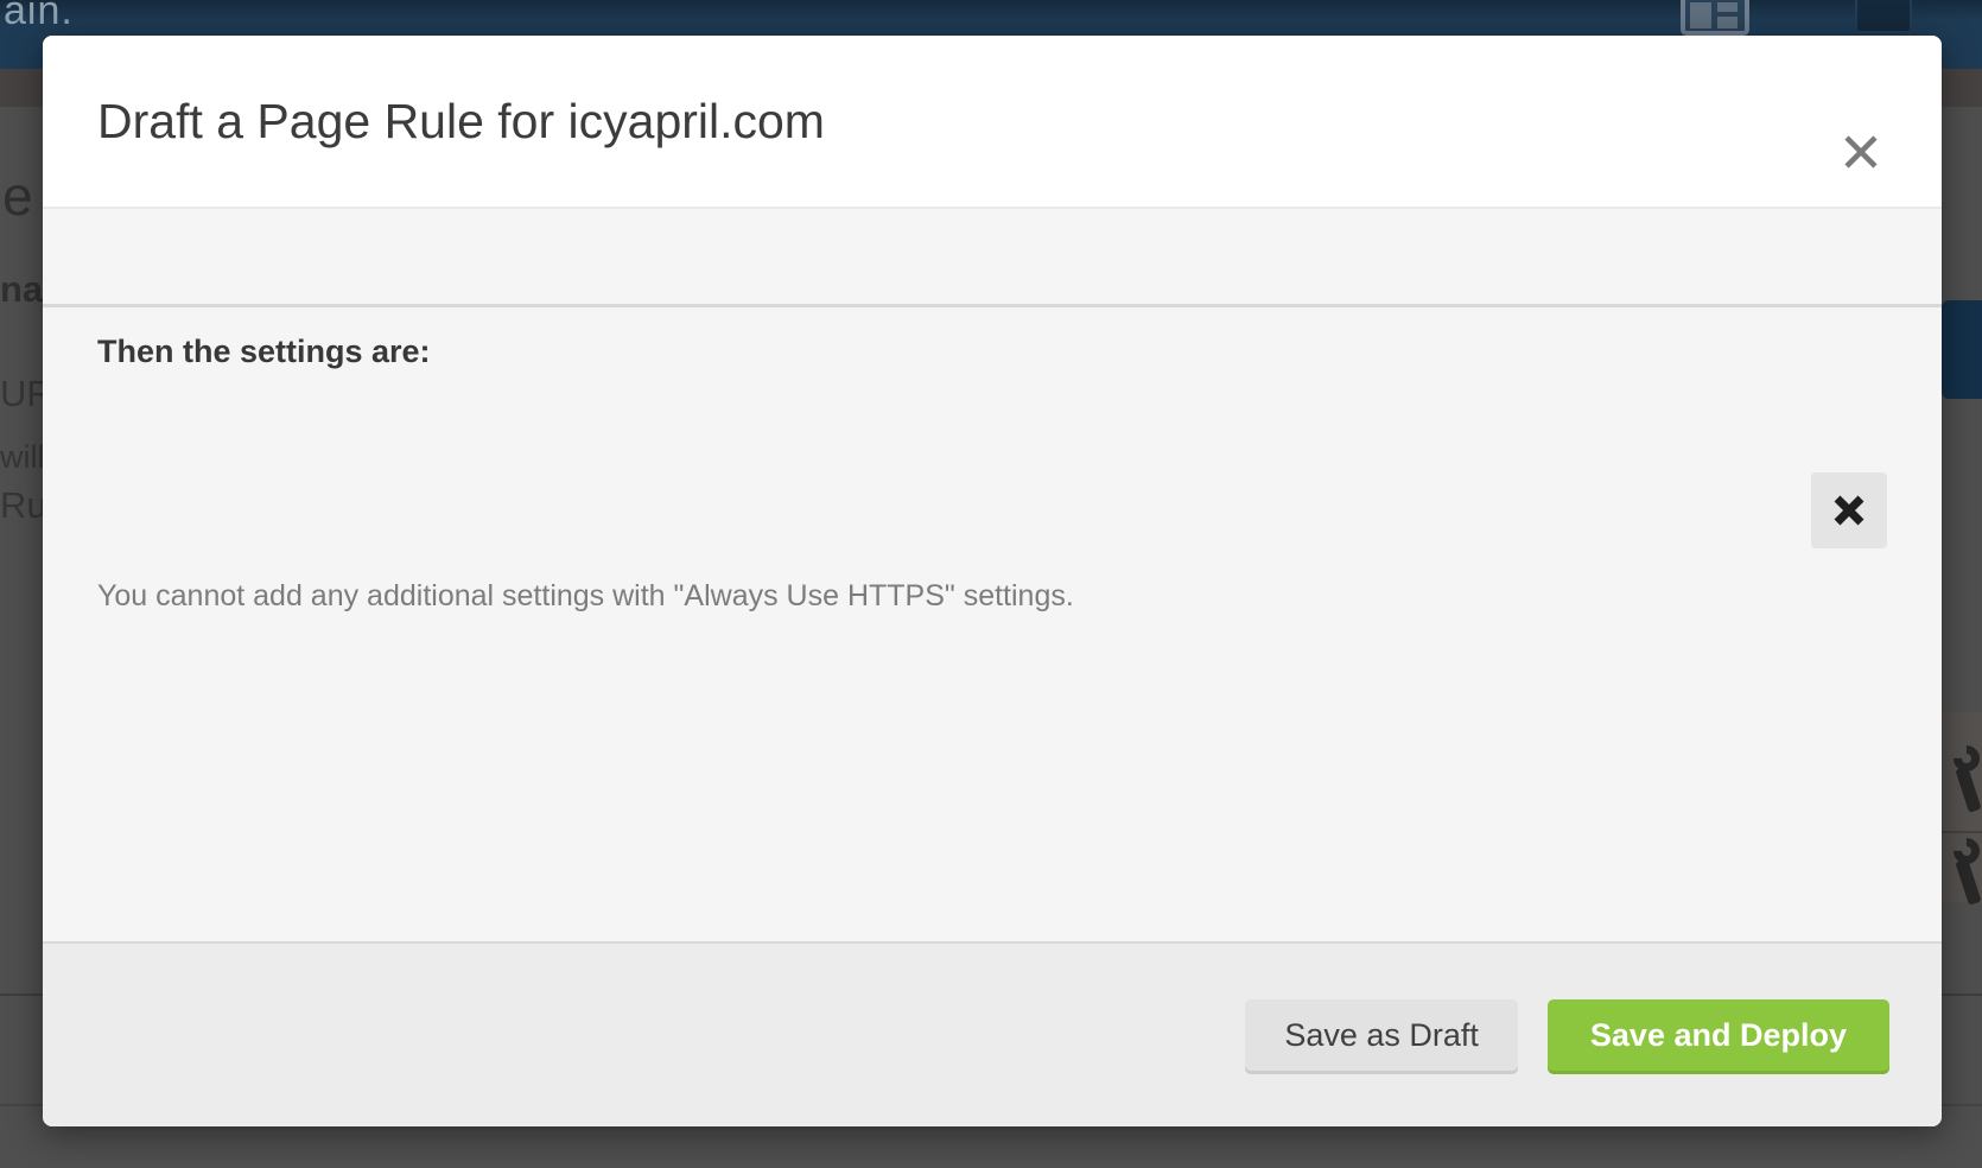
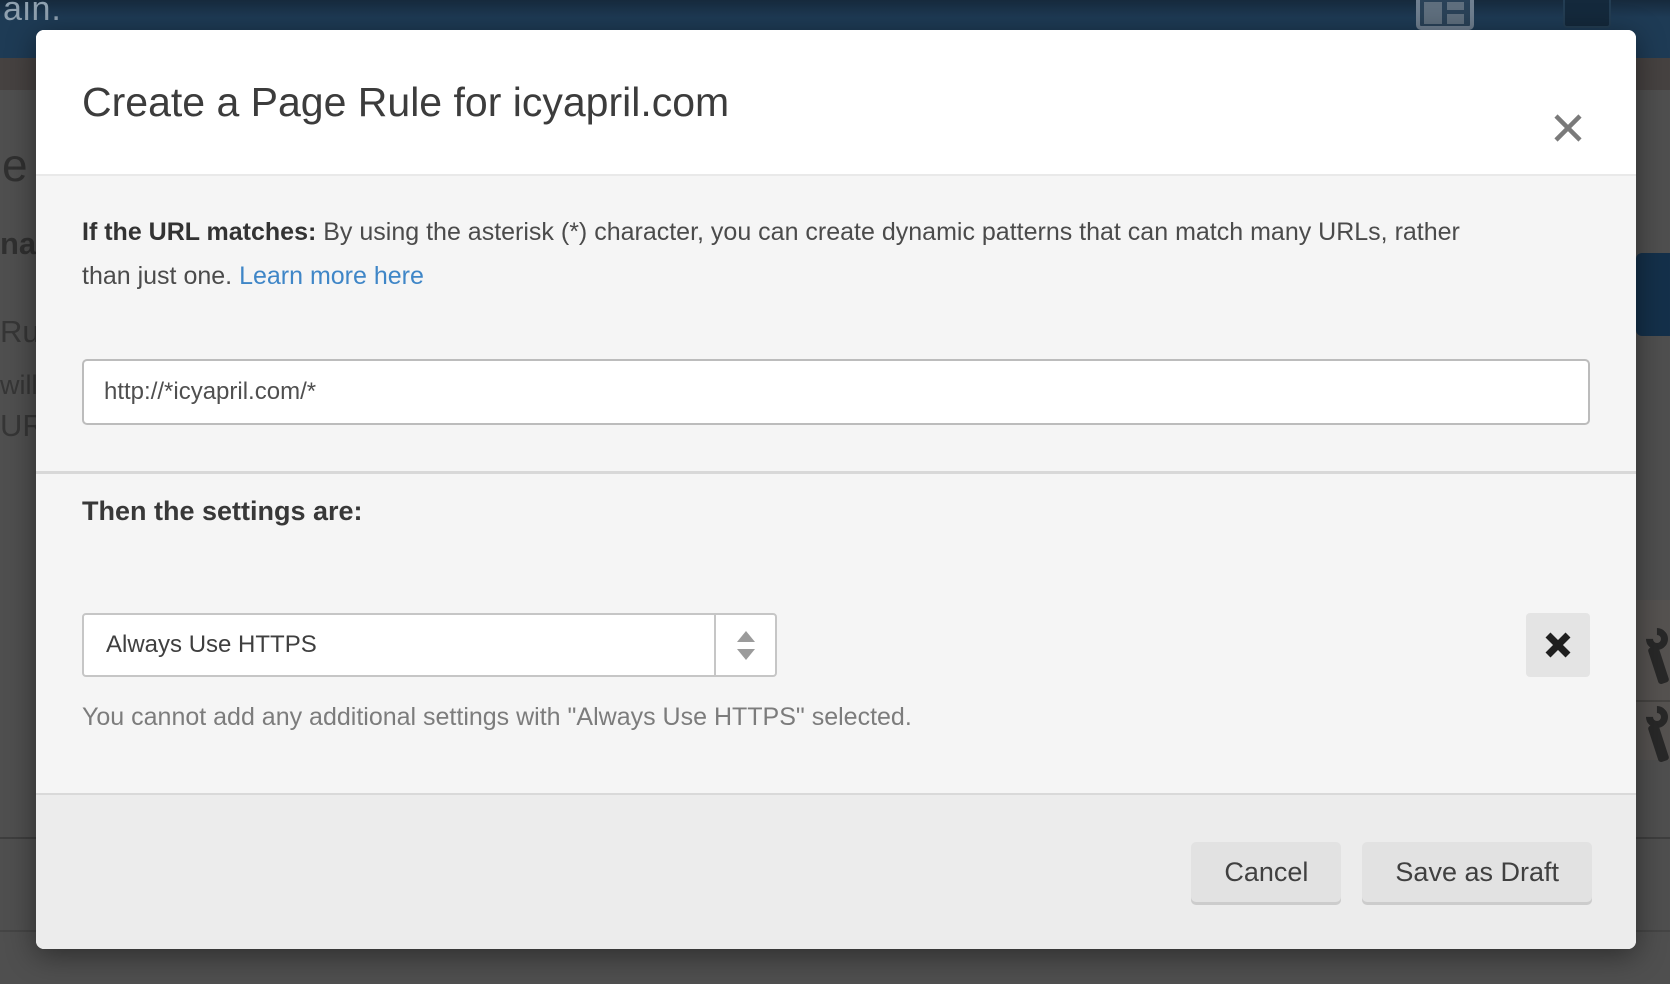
  e
- UR
+ Ru
  will
- Ru
+ UR
  ain.
- Draft a Page Rule for icyapril.com
+ Create a Page Rule for icyapril.com
+ If the URL matches: By using the asterisk (*) character, you can create dynamic patterns that can match many URLs, rather than just one. Learn more here
+ http://*icyapril.com/*
  Then the settings are:
+ Always Use HTTPS
- You cannot add any additional settings with "Always Use HTTPS" settings.
+ You cannot add any additional settings with "Always Use HTTPS" selected.
+ Cancel
  Save as Draft
- Save and Deploy
